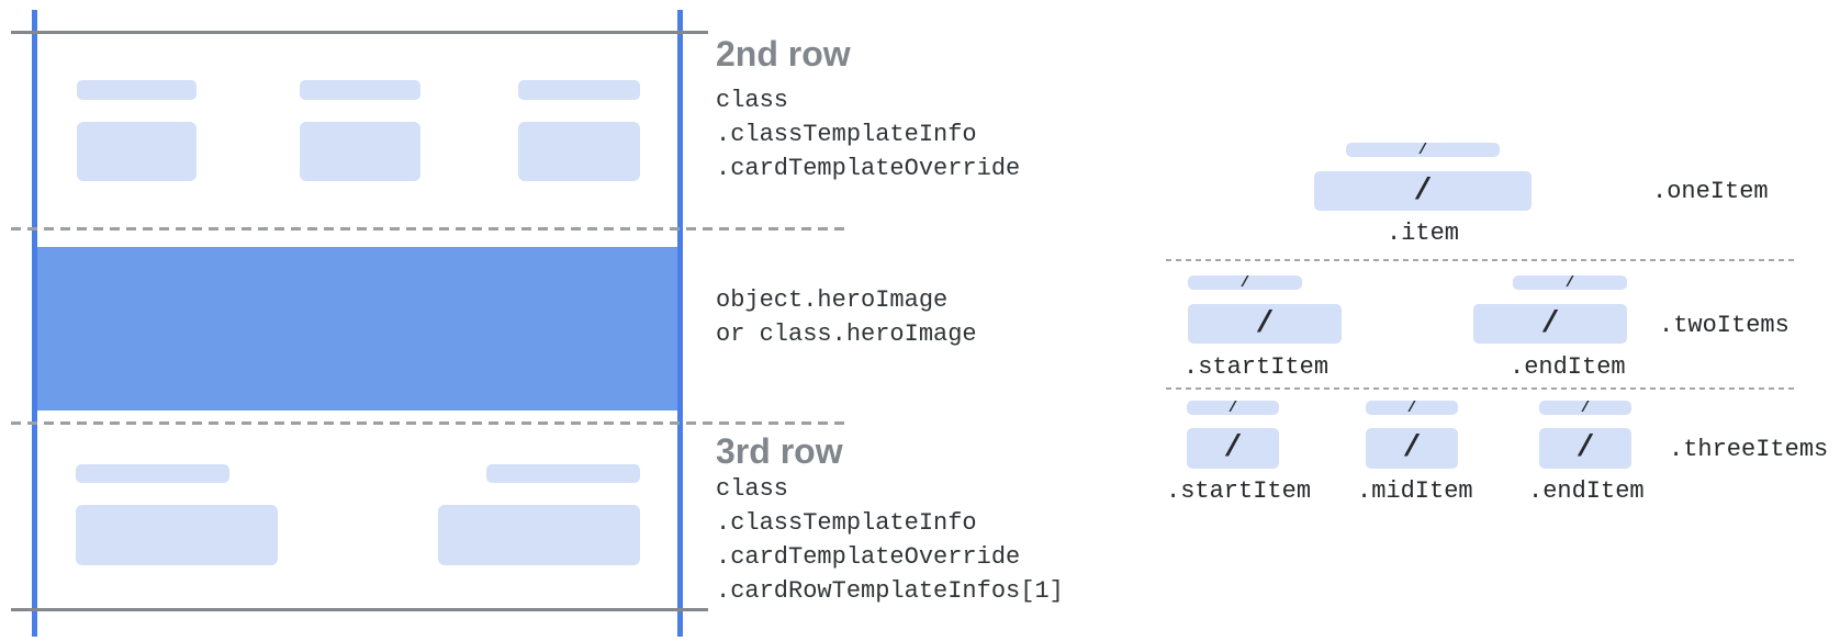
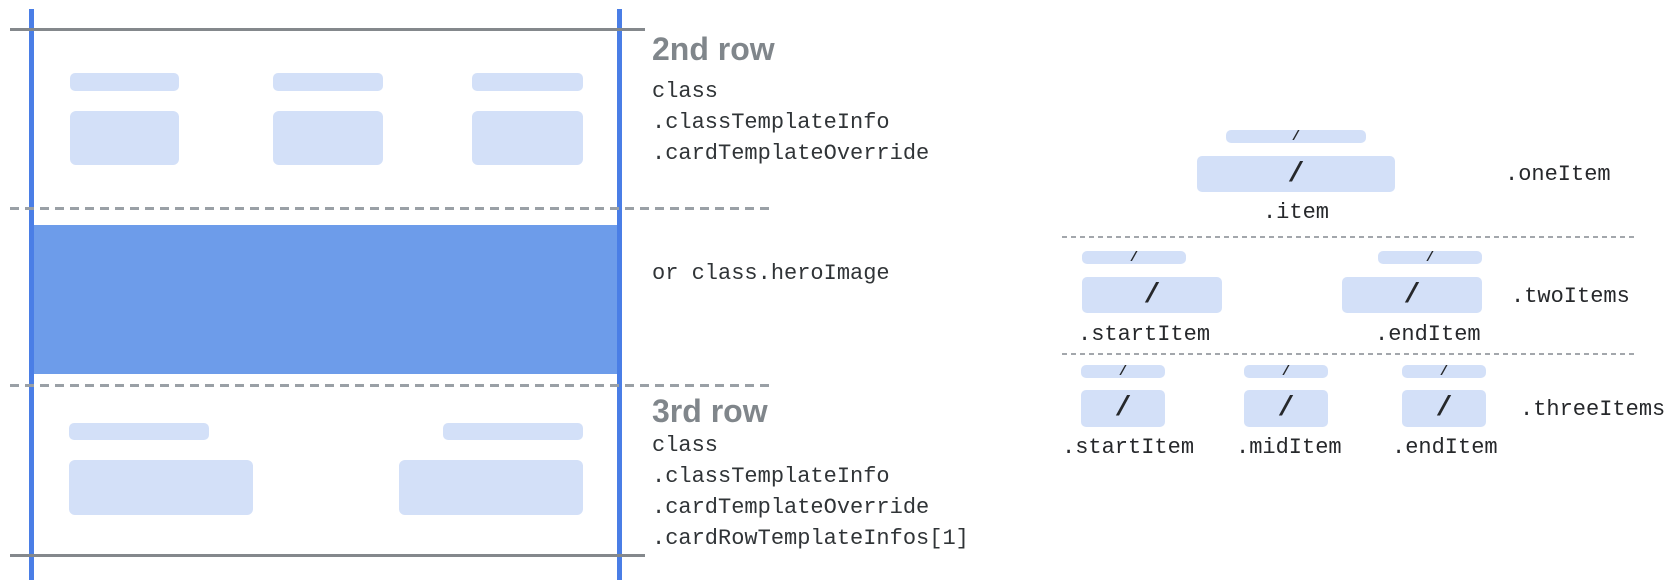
  2nd row
  class
  .classTemplateInfo
  .cardTemplateOverride
- object.heroImage
  or class.heroImage
  3rd row
  class
  .classTemplateInfo
  .cardTemplateOverride
  .cardRowTemplateInfos[1]
  /
  /
  .item
  .oneItem
  /
  /
  /
  /
  .startItem
  .endItem
  .twoItems
  /
  /
  /
  /
  /
  /
  .startItem
  .midItem
  .endItem
  .threeItems
